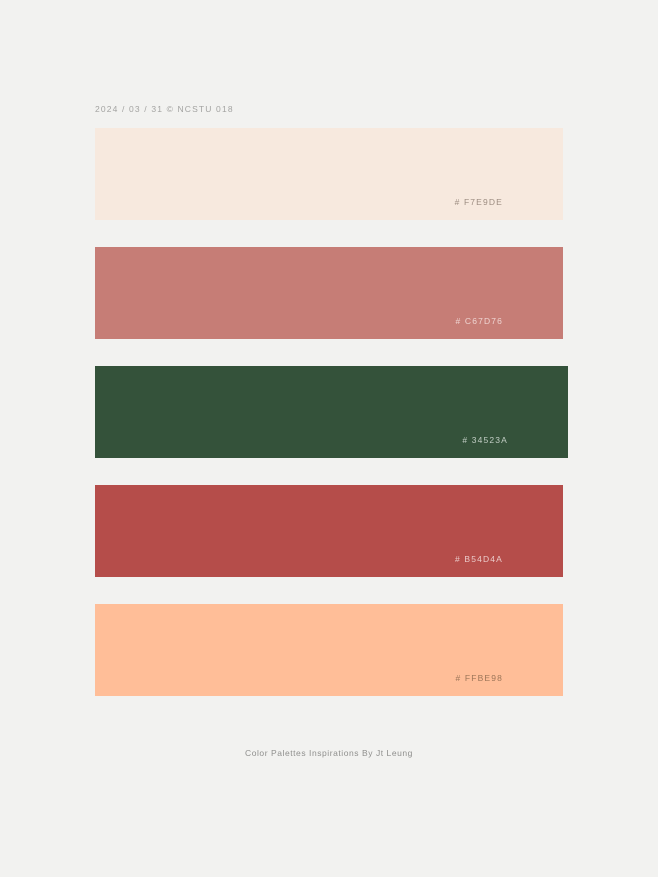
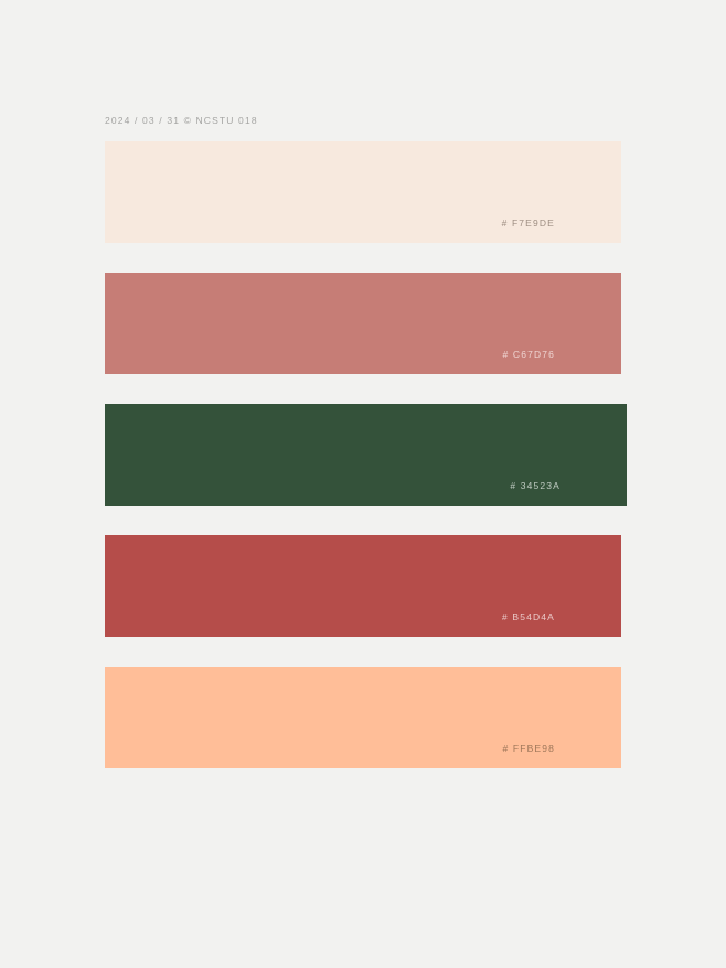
  2024 / 03 / 31 © NCSTU 018
  # F7E9DE
  # C67D76
  # 34523A
  # B54D4A
  # FFBE98
- Color Palettes Inspirations By Jt Leung
